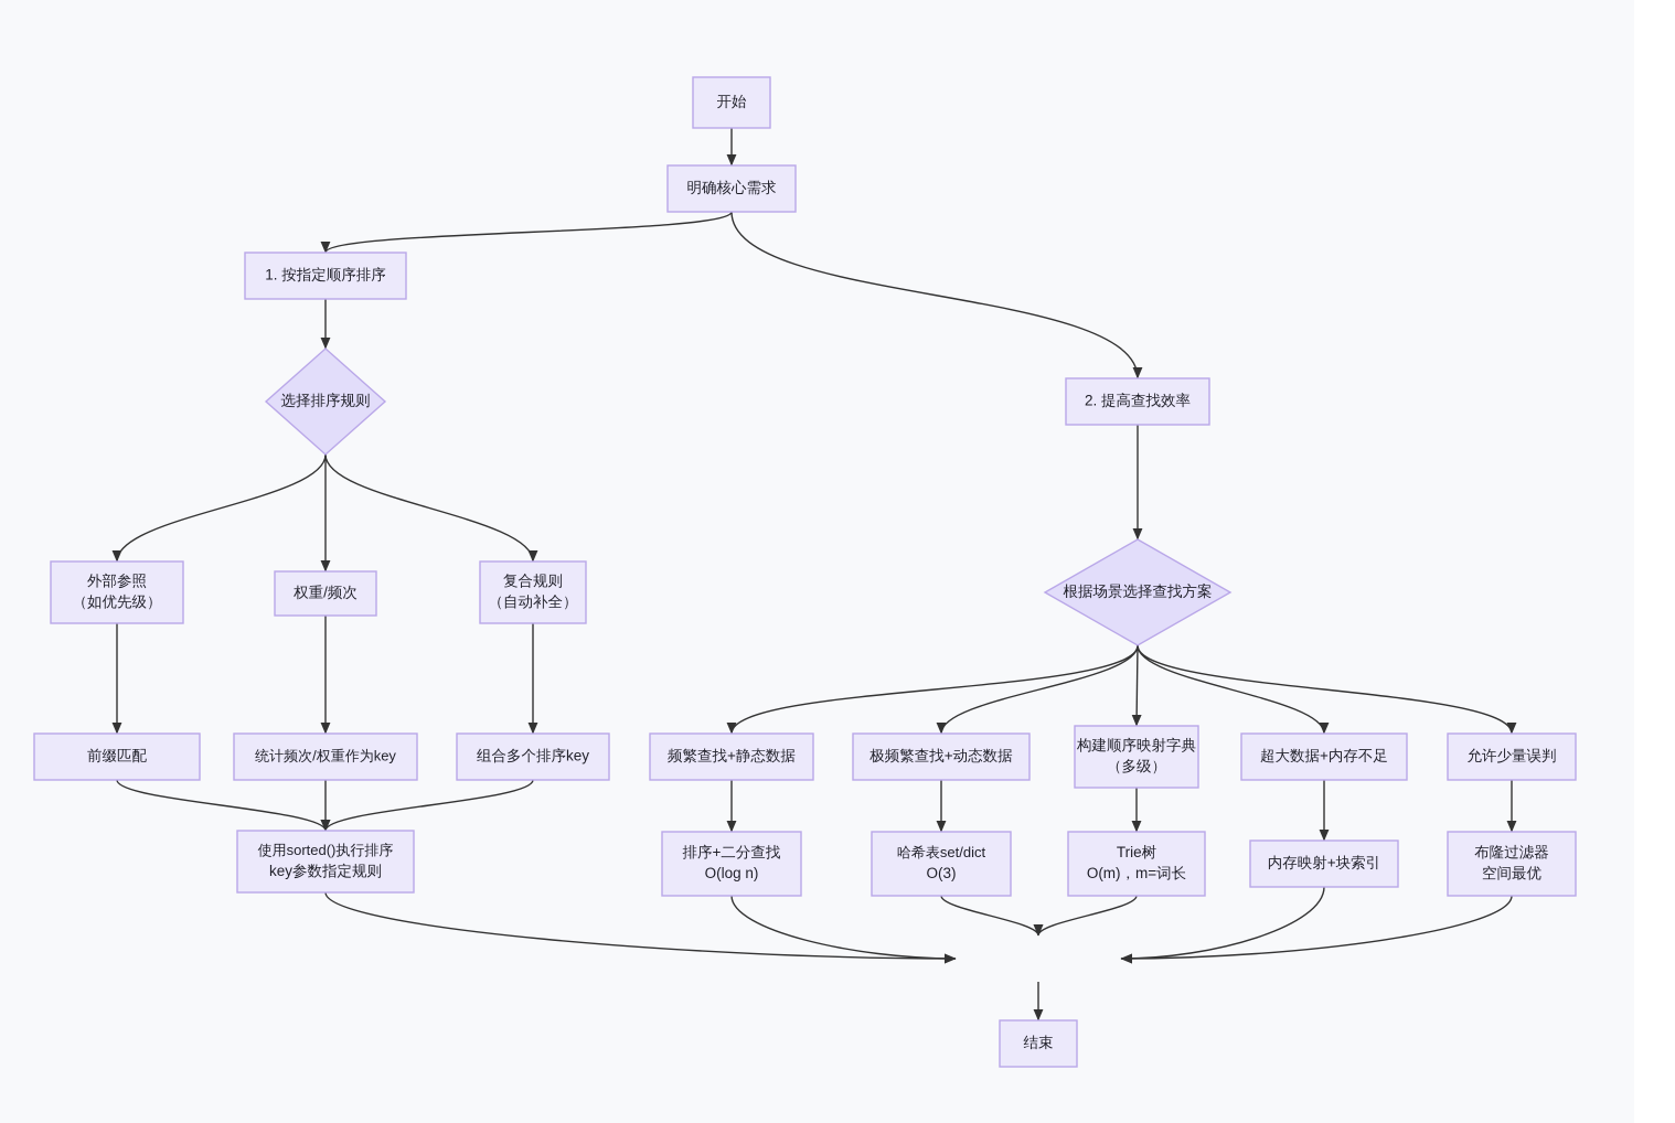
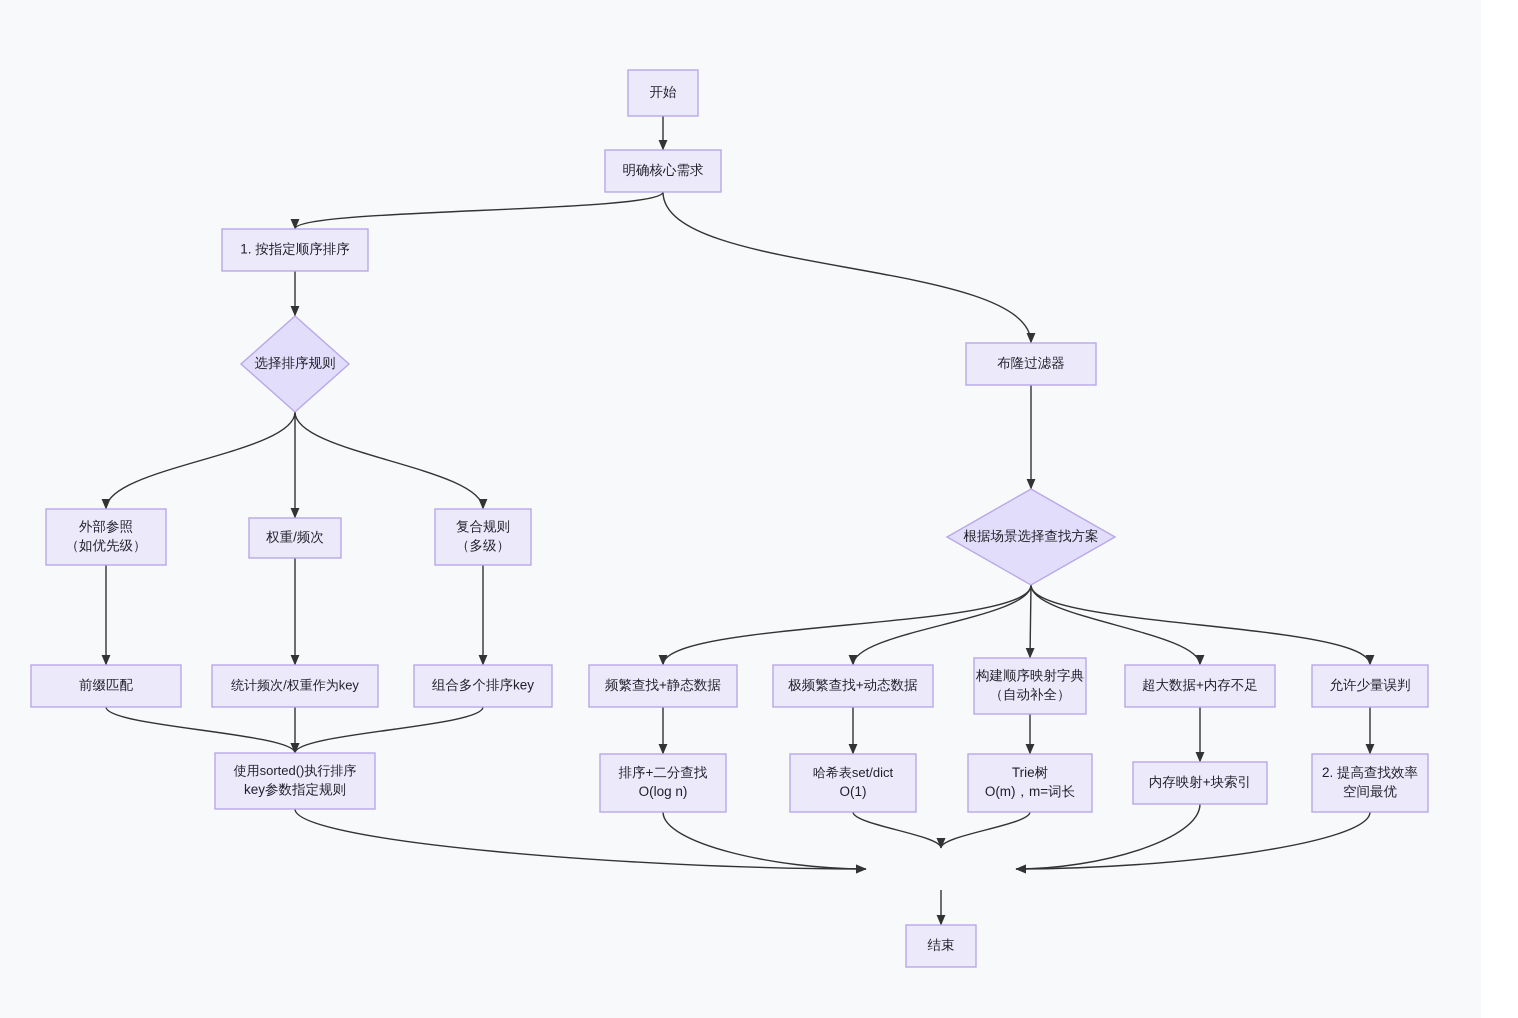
  开始
  明确核心需求
  1. 按指定顺序排序
- 2. 提高查找效率
+ 布隆过滤器
  选择排序规则
  根据场景选择查找方案
  外部参照
  （如优先级）
  权重/频次
  复合规则
- （自动补全）
+ （多级）
  前缀匹配
  统计频次/权重作为key
  组合多个排序key
  使用sorted()执行排序
  key参数指定规则
  频繁查找+静态数据
  极频繁查找+动态数据
  构建顺序映射字典
- （多级）
+ （自动补全）
  超大数据+内存不足
  允许少量误判
  排序+二分查找
  O(log n)
  哈希表set/dict
- O(3)
+ O(1)
  Trie树
  O(m)，m=词长
  内存映射+块索引
- 布隆过滤器
+ 2. 提高查找效率
  空间最优
  结束
